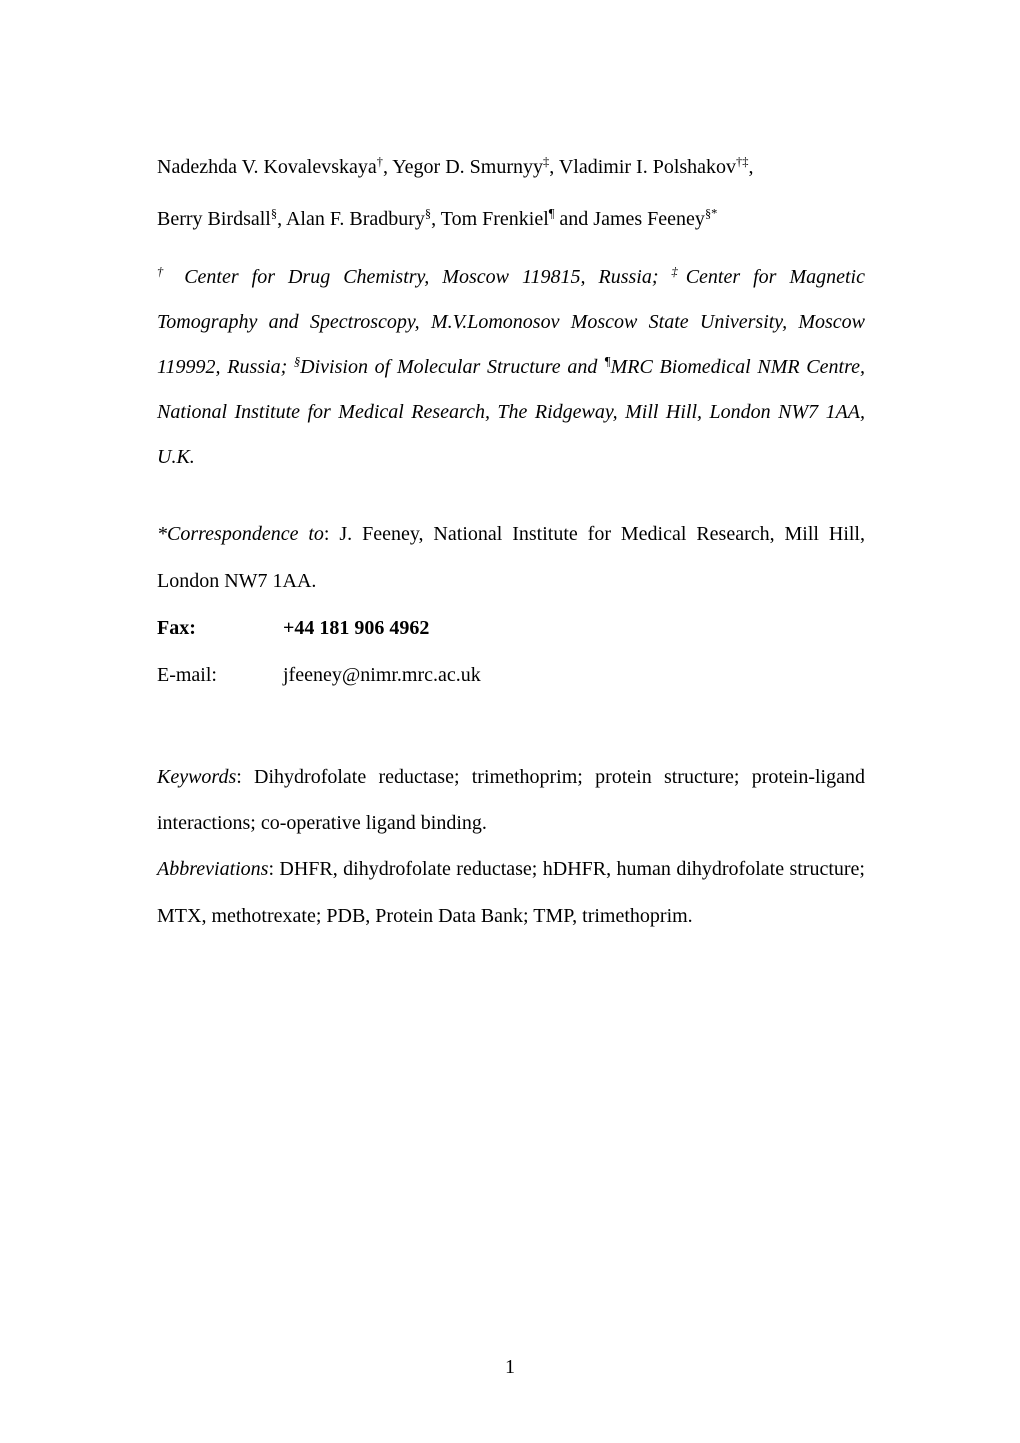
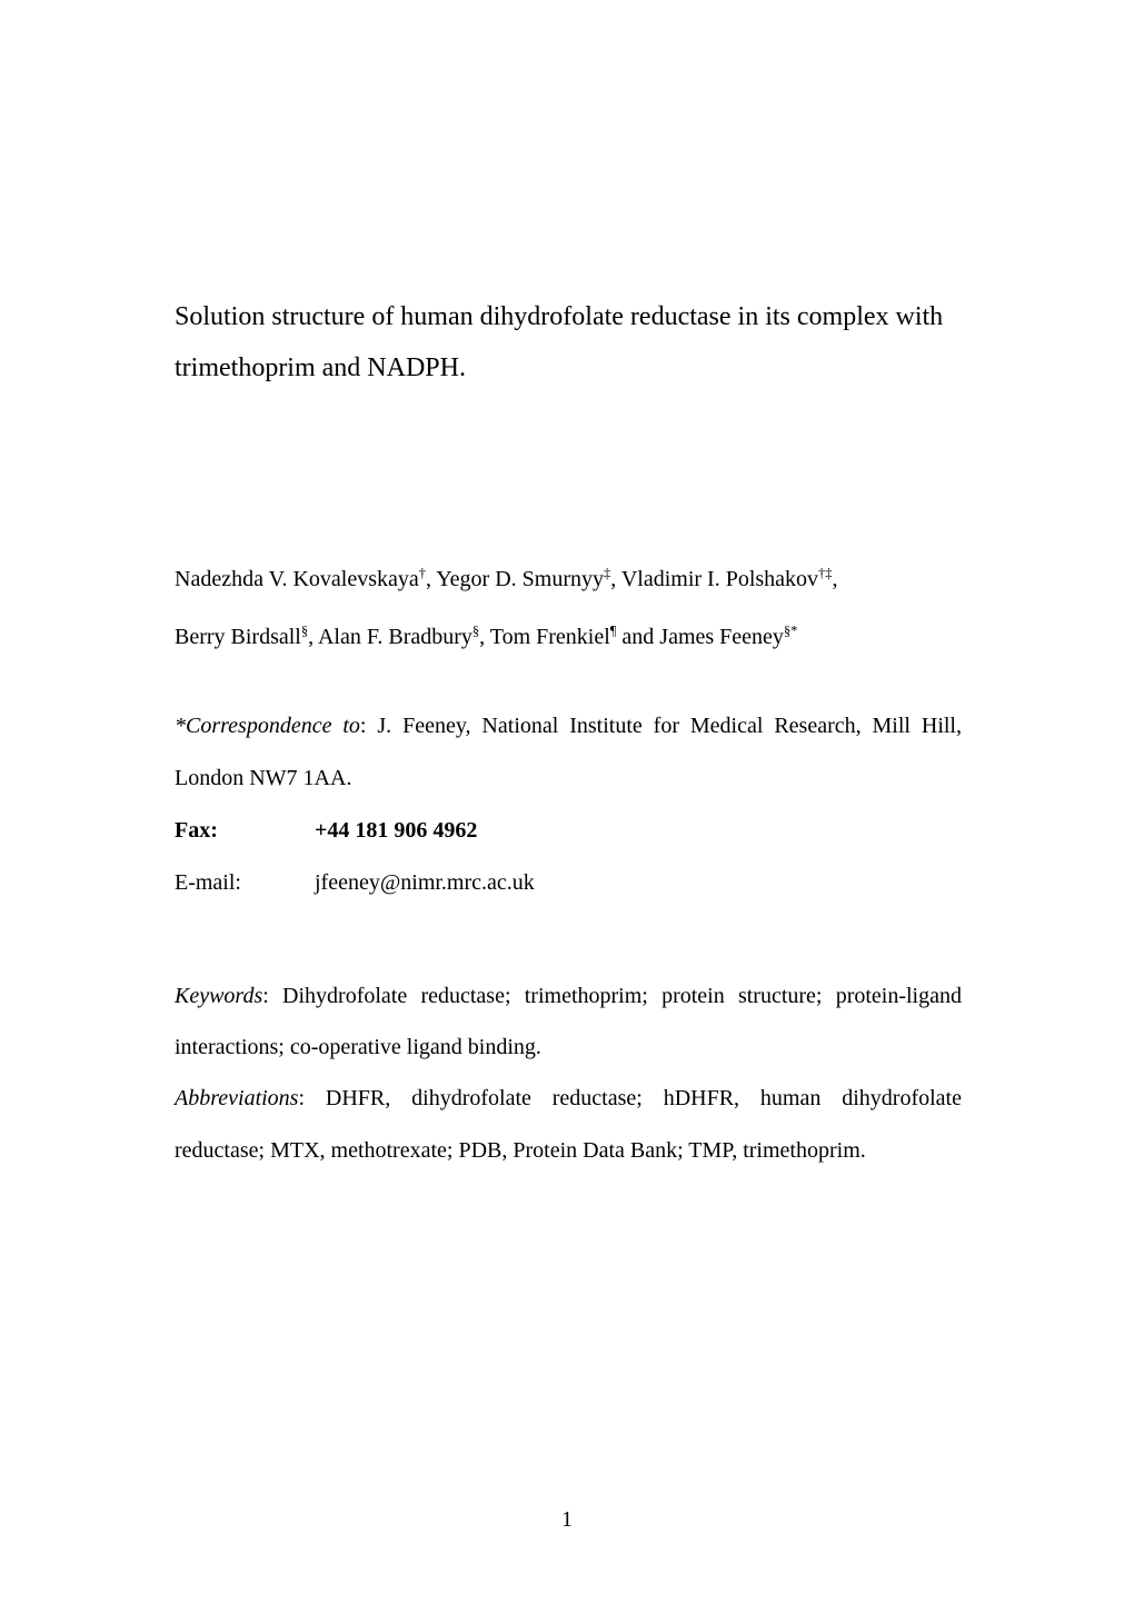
+ Solution structure of human dihydrofolate reductase in its complex with trimethoprim and NADPH.
  Nadezhda V. Kovalevskaya†, Yegor D. Smurnyy‡, Vladimir I. Polshakov†‡,
  Berry Birdsall§, Alan F. Bradbury§, Tom Frenkiel¶ and James Feeney§*
- † Center for Drug Chemistry, Moscow 119815, Russia; ‡Center for Magnetic Tomography and Spectroscopy, M.V.Lomonosov Moscow State University, Moscow 119992, Russia; §Division of Molecular Structure and ¶MRC Biomedical NMR Centre, National Institute for Medical Research, The Ridgeway, Mill Hill, London NW7 1AA, U.K.
  *Correspondence to: J. Feeney, National Institute for Medical Research, Mill Hill, London NW7 1AA.
  Fax: +44 181 906 4962
  E-mail: jfeeney@nimr.mrc.ac.uk
  Keywords: Dihydrofolate reductase; trimethoprim; protein structure; protein-ligand interactions; co-operative ligand binding.
- Abbreviations: DHFR, dihydrofolate reductase; hDHFR, human dihydrofolate structure; MTX, methotrexate; PDB, Protein Data Bank; TMP, trimethoprim.
+ Abbreviations: DHFR, dihydrofolate reductase; hDHFR, human dihydrofolate reductase; MTX, methotrexate; PDB, Protein Data Bank; TMP, trimethoprim.
  1
